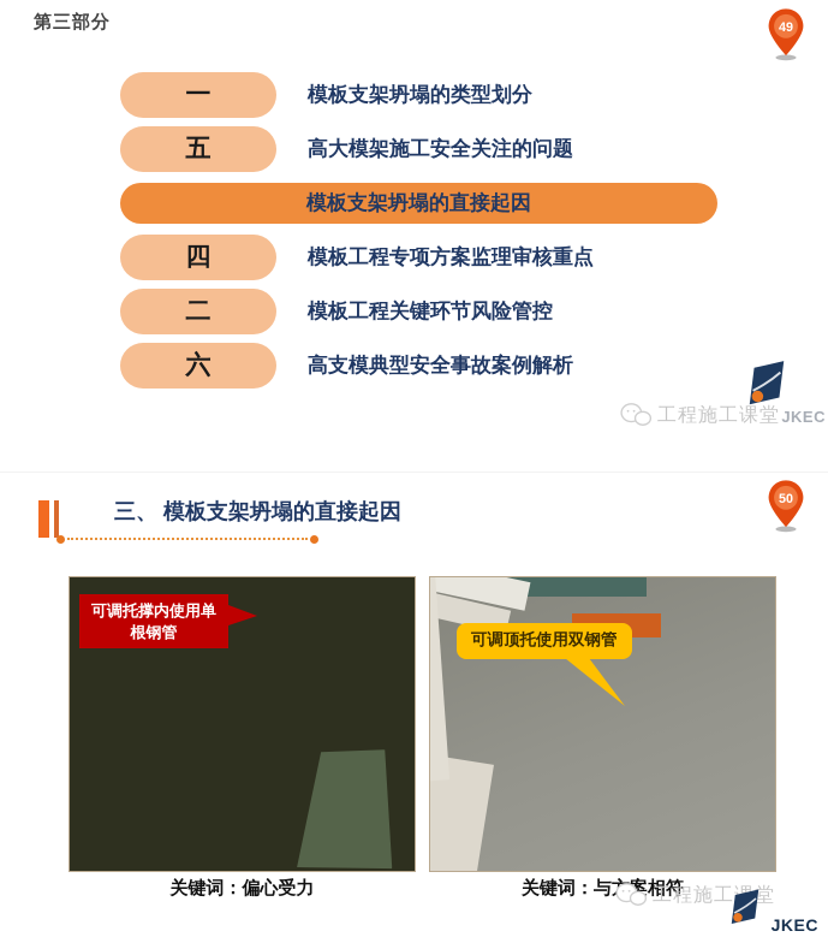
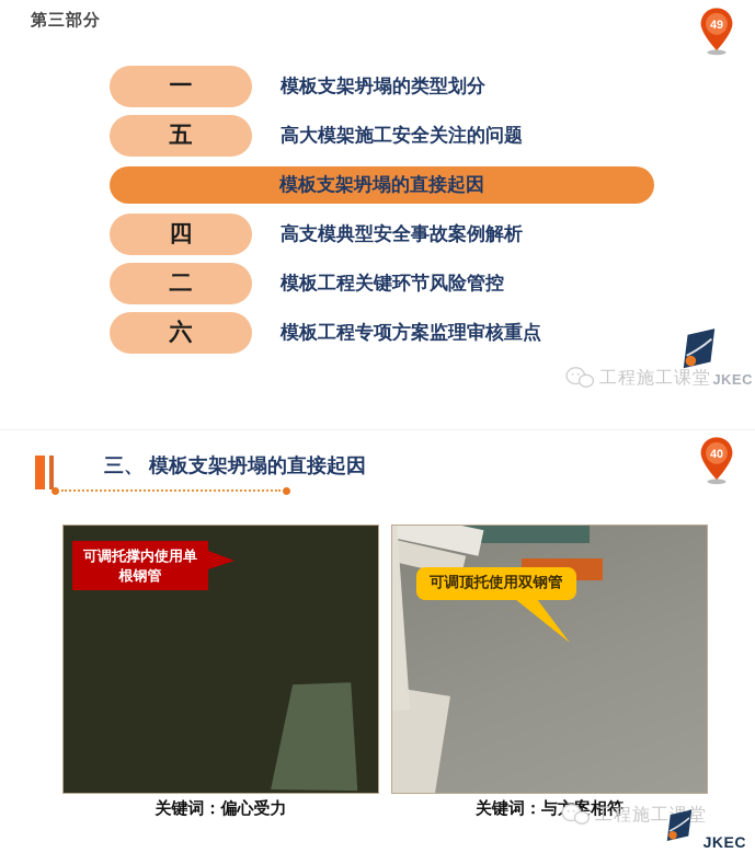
  第三部分
  49
  一
  模板支架坍塌的类型划分
  五
  高大模架施工安全关注的问题
  模板支架坍塌的直接起因
  四
- 模板工程专项方案监理审核重点
+ 高支模典型安全事故案例解析
  二
  模板工程关键环节风险管控
  六
- 高支模典型安全事故案例解析
+ 模板工程专项方案监理审核重点
  JKEC
  工程施工课堂
  三、 模板支架坍塌的直接起因
- 50
+ 40
  可调托撑内使用单根钢管
  可调顶托使用双钢管
  关键词：偏心受力
  关键词：与案相符
  工程施工堂
  JKEC
